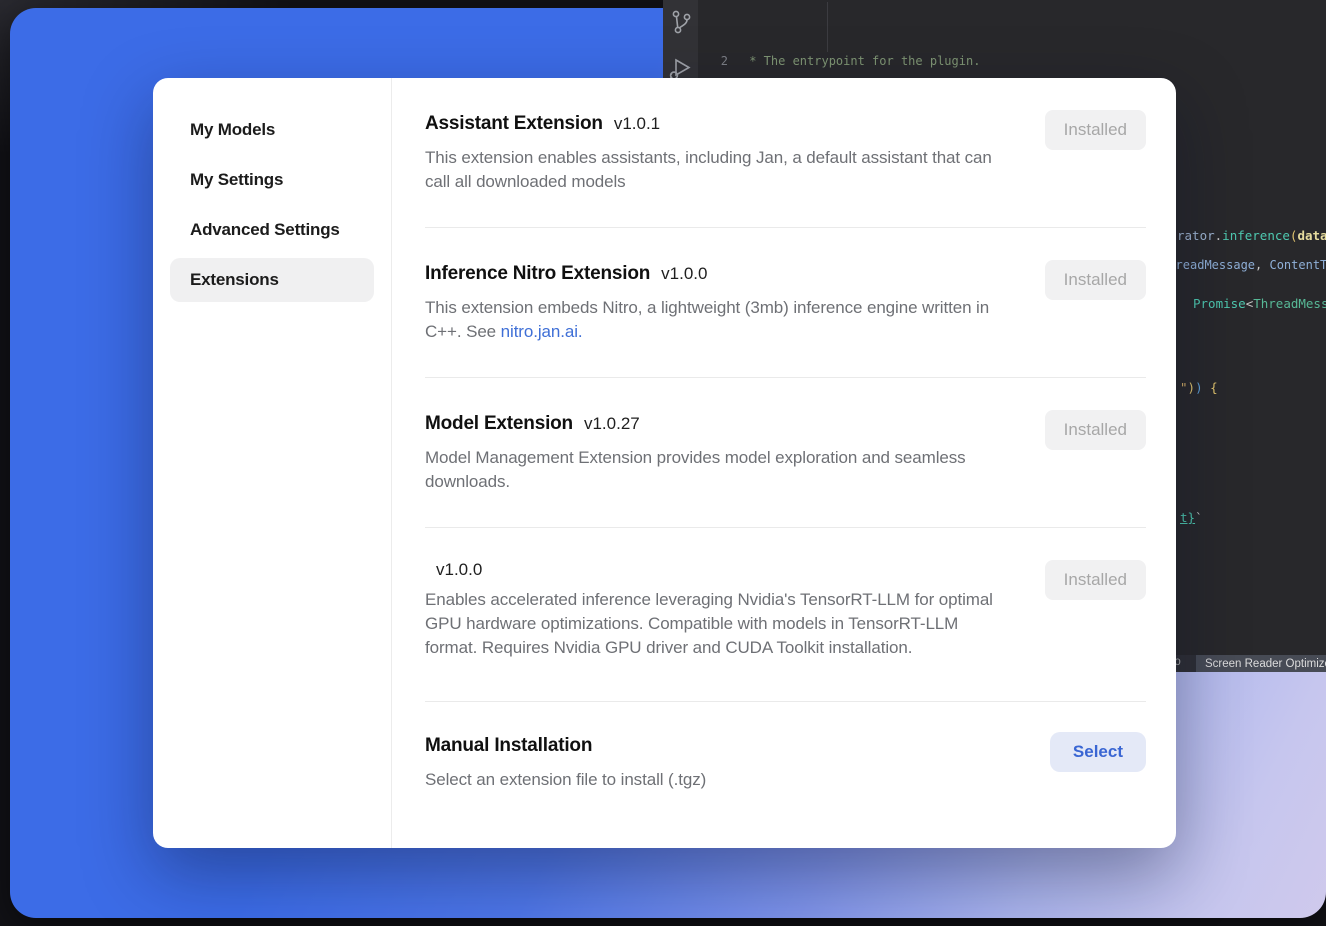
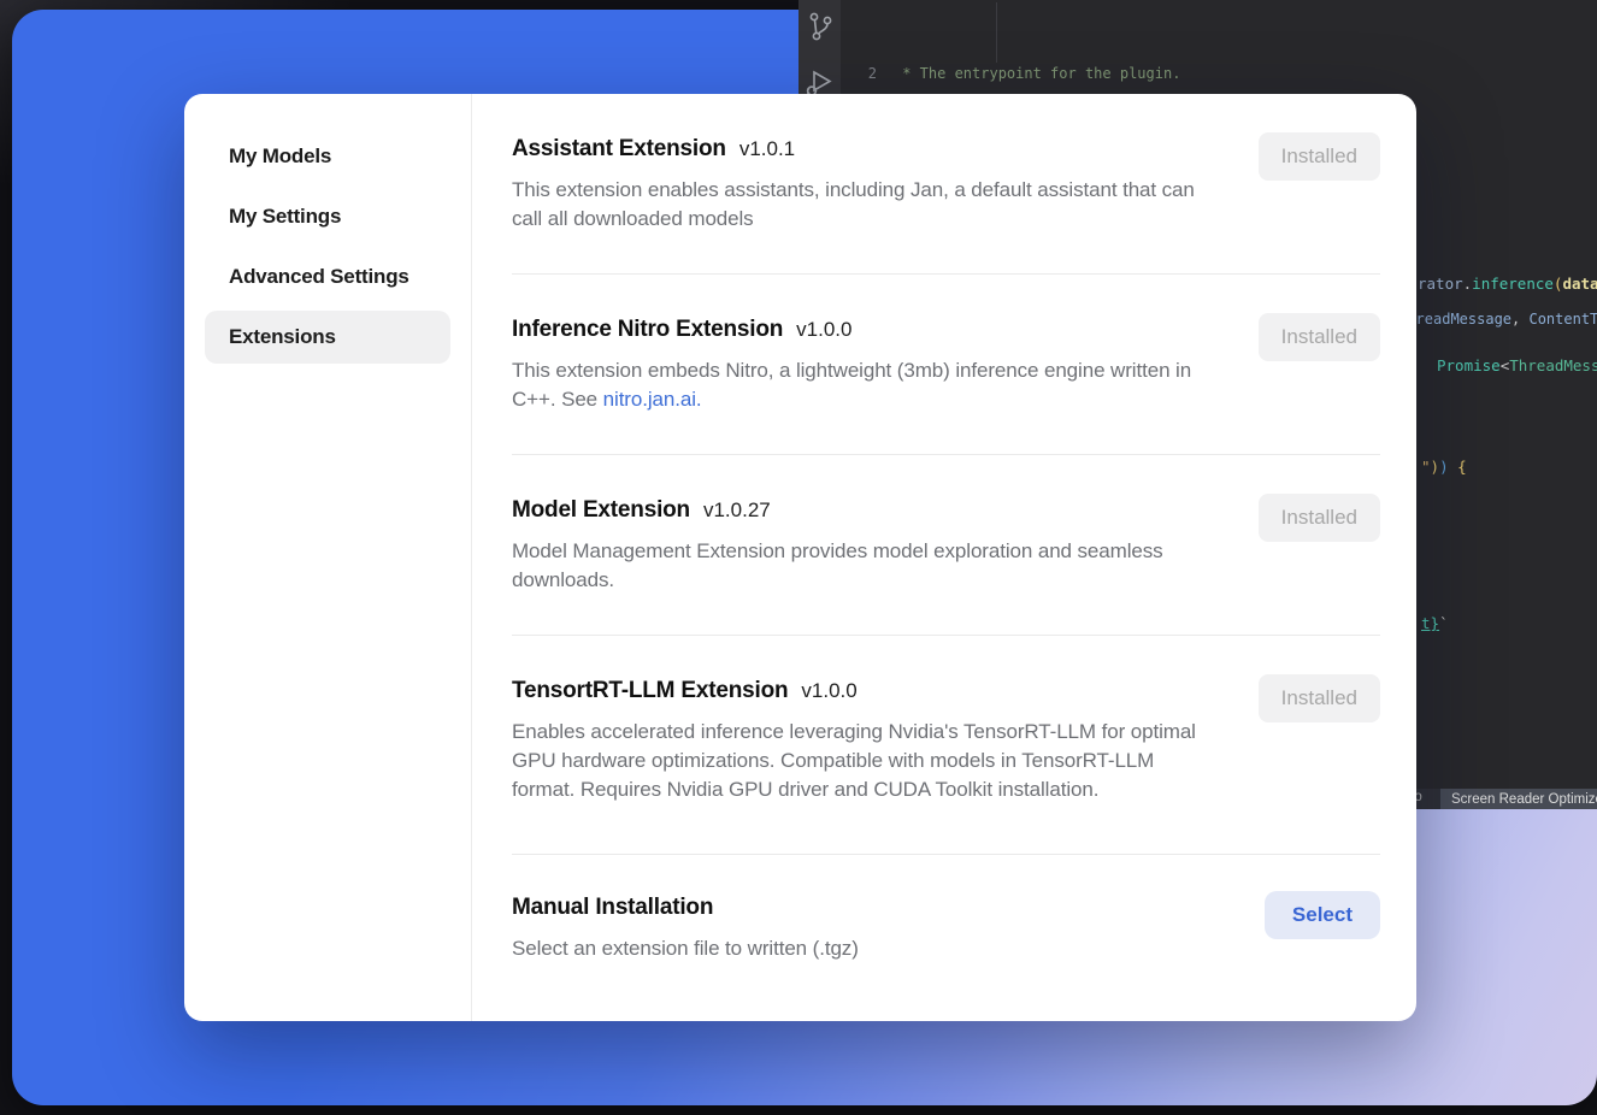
  2
  * The entrypoint for the plugin.
  rator.inference(data
  Promise<ThreadMess
  ")) {
  t}`
  Screen Reader Optimiz
  My Models
  My Settings
  Advanced Settings
  Extensions
  Assistant Extension
  v1.0.1
  This extension enables assistants, including Jan, a default assistant that can call all downloaded models
  Installed
  Inference Nitro Extension
  v1.0.0
  This extension embeds Nitro, a lightweight (3mb) inference engine written in C++. See nitro.jan.ai.
  Installed
  Model Extension
  v1.0.27
  Model Management Extension provides model exploration and seamless downloads.
  Installed
+ TensortRT-LLM Extension
  v1.0.0
  Enables accelerated inference leveraging Nvidia's TensorRT-LLM for optimal GPU hardware optimizations. Compatible with models in TensorRT-LLM format. Requires Nvidia GPU driver and CUDA Toolkit installation.
  Installed
  Manual Installation
- Select an extension file to install (.tgz)
+ Select an extension file to written (.tgz)
  Select
